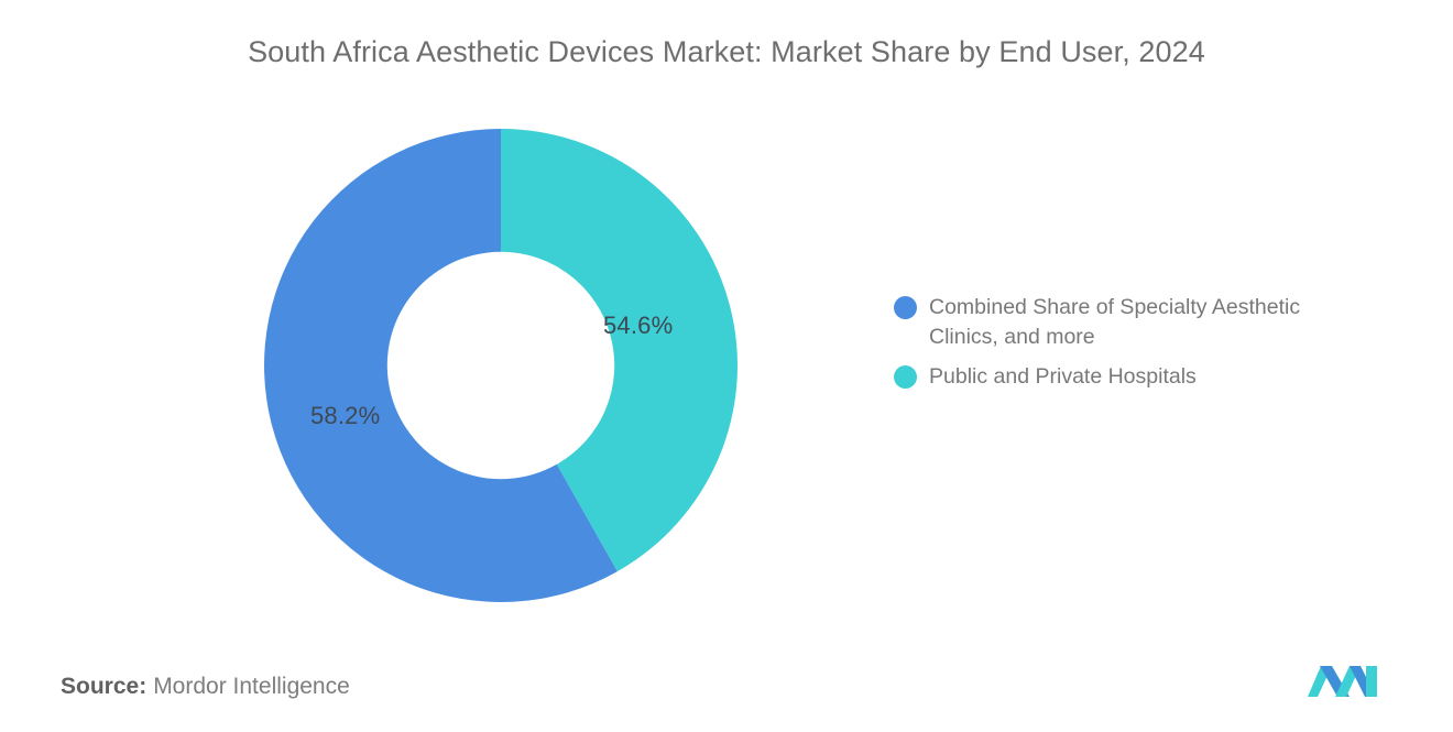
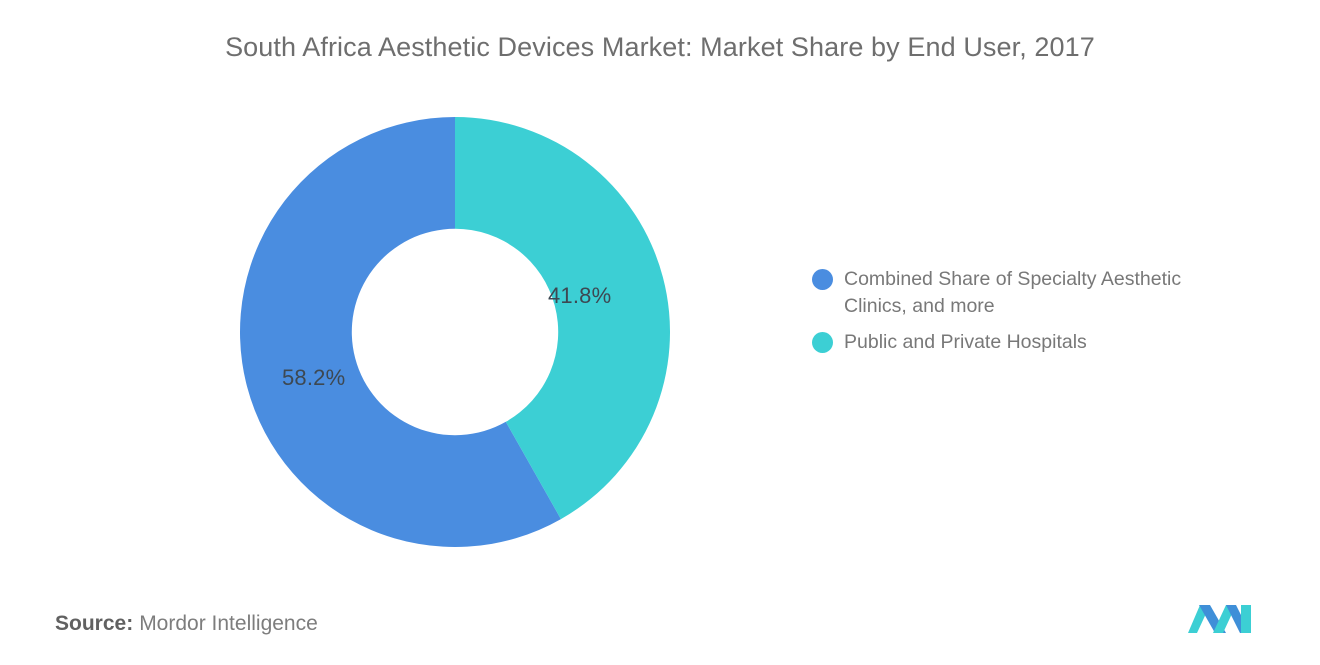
- South Africa Aesthetic Devices Market: Market Share by End User, 2024
+ South Africa Aesthetic Devices Market: Market Share by End User, 2017
  58.2%
- 54.6%
+ 41.8%
  Combined Share of Specialty Aesthetic Clinics, and more
  Public and Private Hospitals
  Source: Mordor Intelligence
